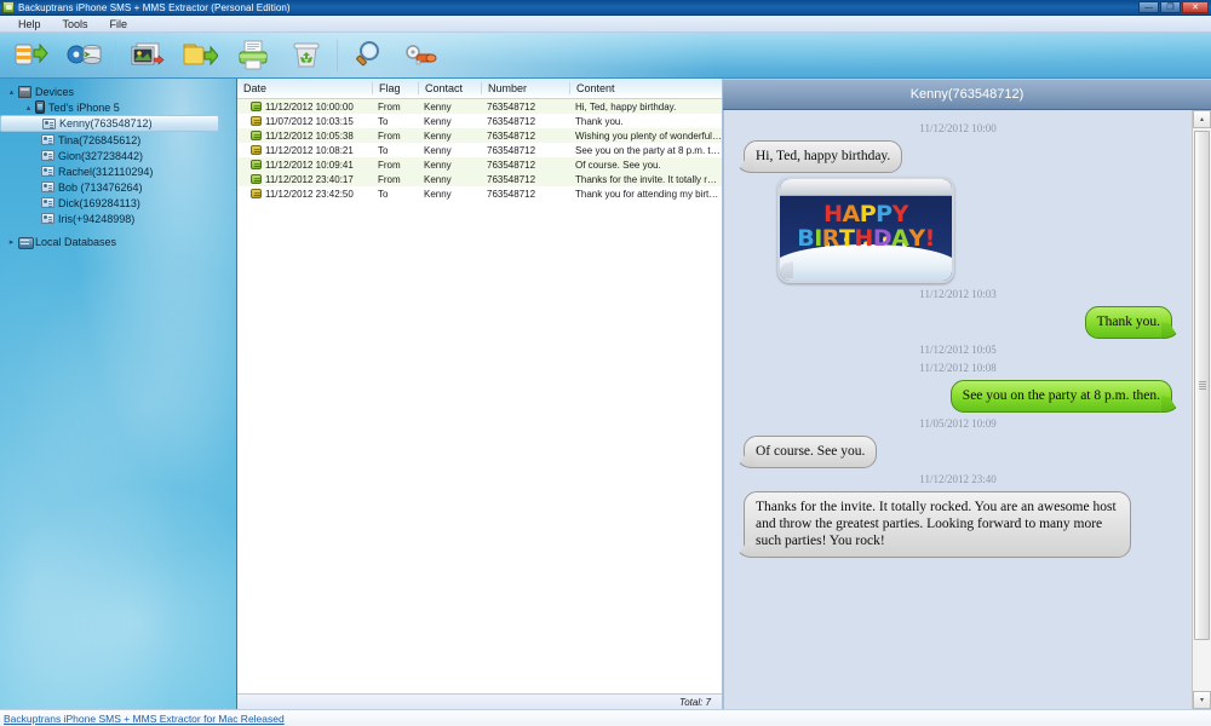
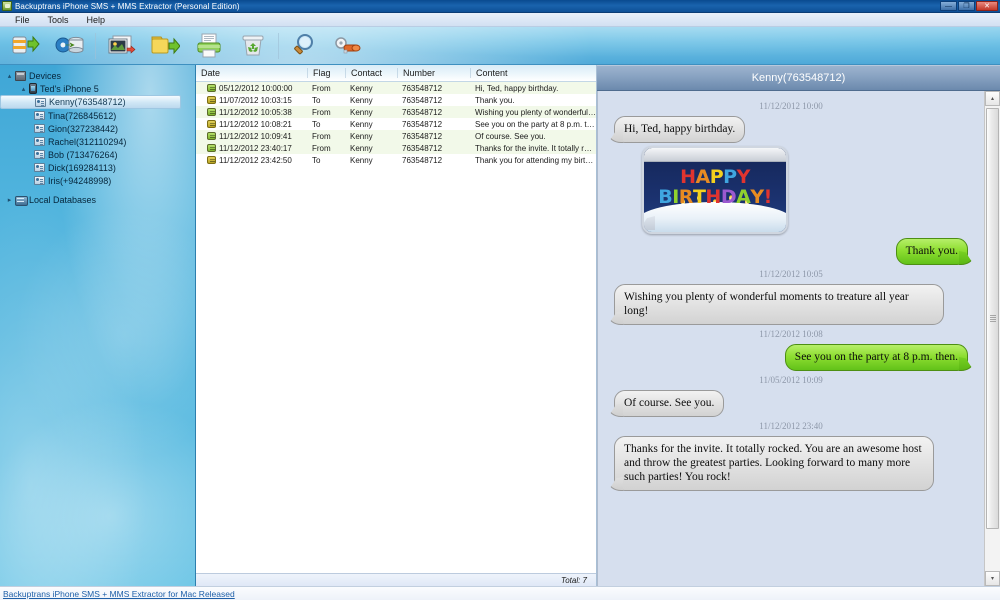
  Backuptrans iPhone SMS + MMS Extractor (Personal Edition)
- Help
+ File
  Tools
- File
+ Help
  Devices
  Ted's iPhone 5
  Kenny(763548712)
  Tina(726845612)
  Gion(327238442)
  Rachel(312110294)
  Bob (713476264)
  Dick(169284113)
  Iris(+94248998)
  Local Databases
  Date
  Flag
  Contact
  Number
  Content
- 11/12/2012 10:00:00
+ 05/12/2012 10:00:00
  From
  Kenny
  763548712
  Hi, Ted, happy birthday.
  11/07/2012 10:03:15
  To
  Kenny
  763548712
  Thank you.
  11/12/2012 10:05:38
  From
  Kenny
  763548712
  Wishing you plenty of wonderful m
  11/12/2012 10:08:21
  To
  Kenny
  763548712
  See you on the party at 8 p.m. the
  11/12/2012 10:09:41
  From
  Kenny
  763548712
  Of course. See you.
  11/12/2012 23:40:17
  From
  Kenny
  763548712
  Thanks for the invite. It totally rock
  11/12/2012 23:42:50
  To
  Kenny
  763548712
  Thank you for attending my birthd
  Total: 7
  Kenny(763548712)
  11/12/2012 10:00
  Hi, Ted, happy birthday.
  HAPPY
  BIRTHDAY!
- 11/12/2012 10:03
  Thank you.
  11/12/2012 10:05
+ Wishing you plenty of wonderful moments to treature all year long!
  11/12/2012 10:08
  See you on the party at 8 p.m. then.
  11/05/2012 10:09
  Of course. See you.
  11/12/2012 23:40
  Thanks for the invite. It totally rocked. You are an awesome host and throw the greatest parties. Looking forward to many more such parties! You rock!
  Backuptrans iPhone SMS + MMS Extractor for Mac Released
